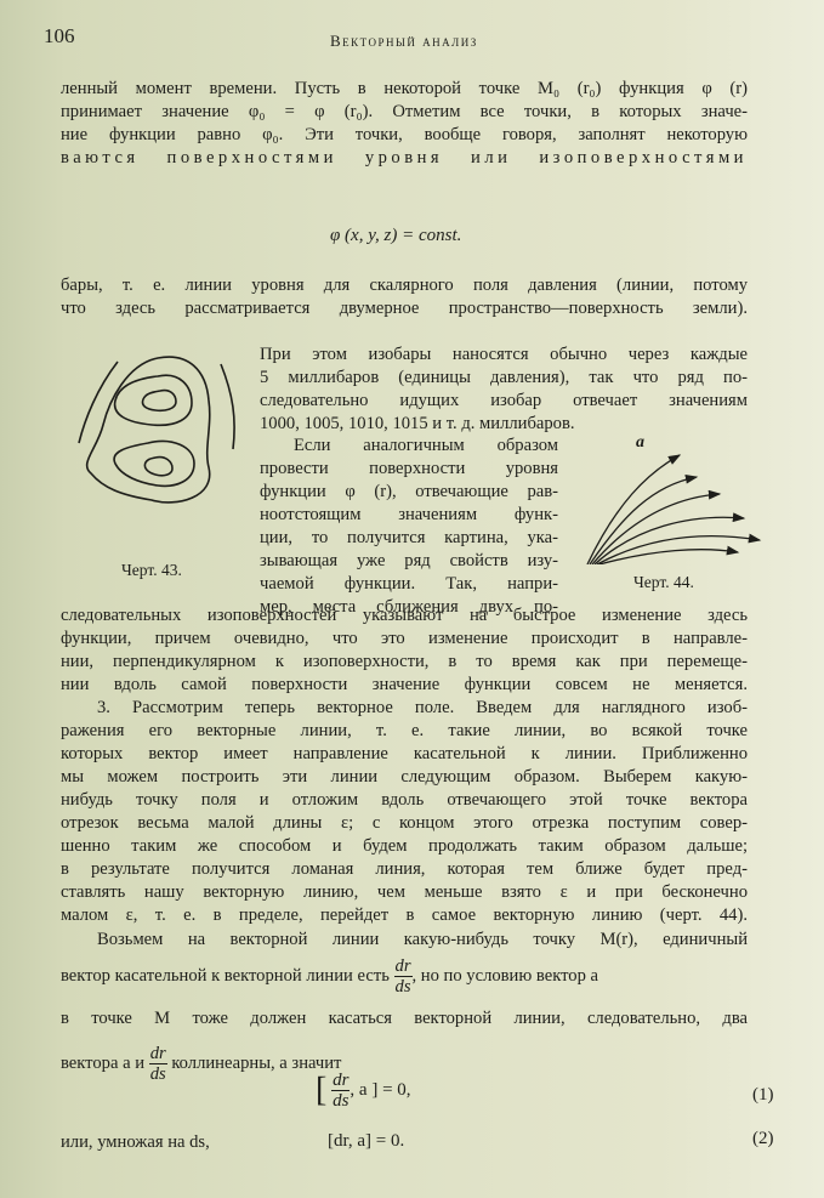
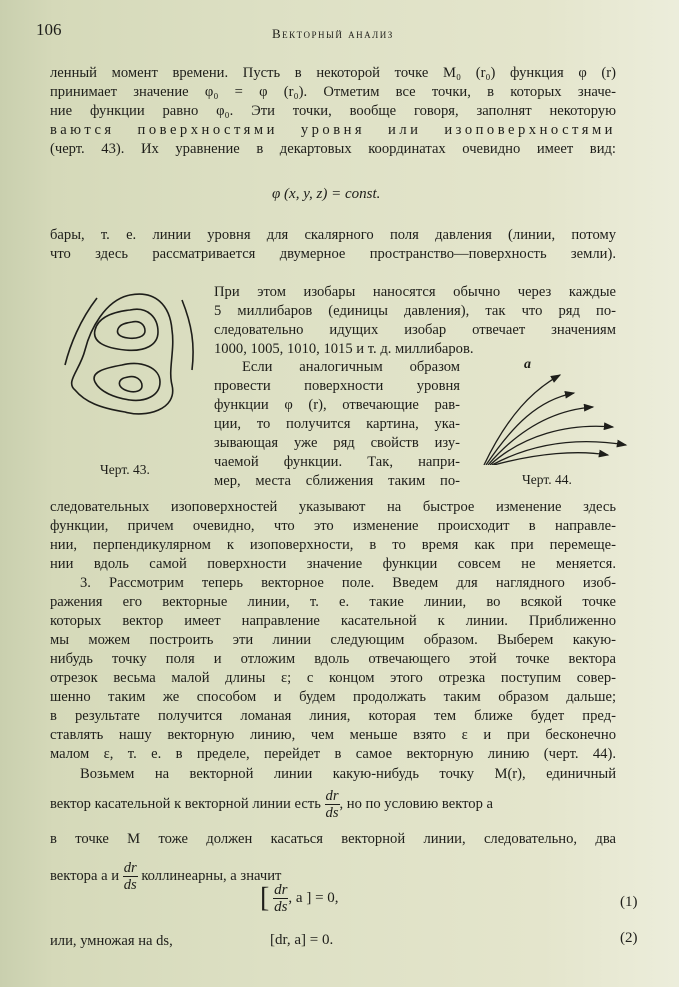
  106
  Векторный анализ
  ленный момент времени. Пусть в некоторой точке M₀ (r₀) функция φ (r)
  принимает значение φ₀ = φ (r₀). Отметим все точки, в которых значе-
  ние функции равно φ₀. Эти точки, вообще говоря, заполнят некоторую
  ваются поверхностями уровня или изоповерхностями
+ (черт. 43). Их уравнение в декартовых координатах очевидно имеет вид:
  φ (x, y, z) = const.
  бары, т. е. линии уровня для скалярного поля давления (линии, потому
  что здесь рассматривается двумерное пространство—поверхность земли).
  При этом изобары наносятся обычно через каждые
  5 миллибаров (единицы давления), так что ряд по-
  следовательно идущих изобар отвечает значениям
  1000, 1005, 1010, 1015 и т. д. миллибаров.
  Черт. 43.
  Если аналогичным образом
  провести поверхности уровня
  функции φ (r), отвечающие рав-
- ноотстоящим значениям функ-
  ции, то получится картина, ука-
  зывающая уже ряд свойств изу-
  чаемой функции. Так, напри-
- мер, места сближения двух по-
+ мер, места сближения таким по-
  a
  Черт. 44.
  следовательных изоповерхностей указывают на быстрое изменение здесь
  функции, причем очевидно, что это изменение происходит в направле-
  нии, перпендикулярном к изоповерхности, в то время как при перемеще-
  нии вдоль самой поверхности значение функции совсем не меняется.
  3. Рассмотрим теперь векторное поле. Введем для наглядного изоб-
  ражения его векторные линии, т. е. такие линии, во всякой точке
  которых вектор имеет направление касательной к линии. Приближенно
  мы можем построить эти линии следующим образом. Выберем какую-
  нибудь точку поля и отложим вдоль отвечающего этой точке вектора
  отрезок весьма малой длины ε; с концом этого отрезка поступим совер-
  шенно таким же способом и будем продолжать таким образом дальше;
  в результате получится ломаная линия, которая тем ближе будет пред-
  ставлять нашу векторную линию, чем меньше взято ε и при бесконечно
  малом ε, т. е. в пределе, перейдет в самое векторную линию (черт. 44).
  Возьмем на векторной линии какую-нибудь точку M(r), единичный
  вектор касательной к векторной линии есть
  dr
  ds
  , но по условию вектор a
  в точке M тоже должен касаться векторной линии, следовательно, два
  вектора a и
  dr
  ds
  коллинеарны, а значит
  [
  dr
  ds
  , a ] = 0,
  (1)
  или, умножая на ds,
  [dr, a] = 0.
  (2)
